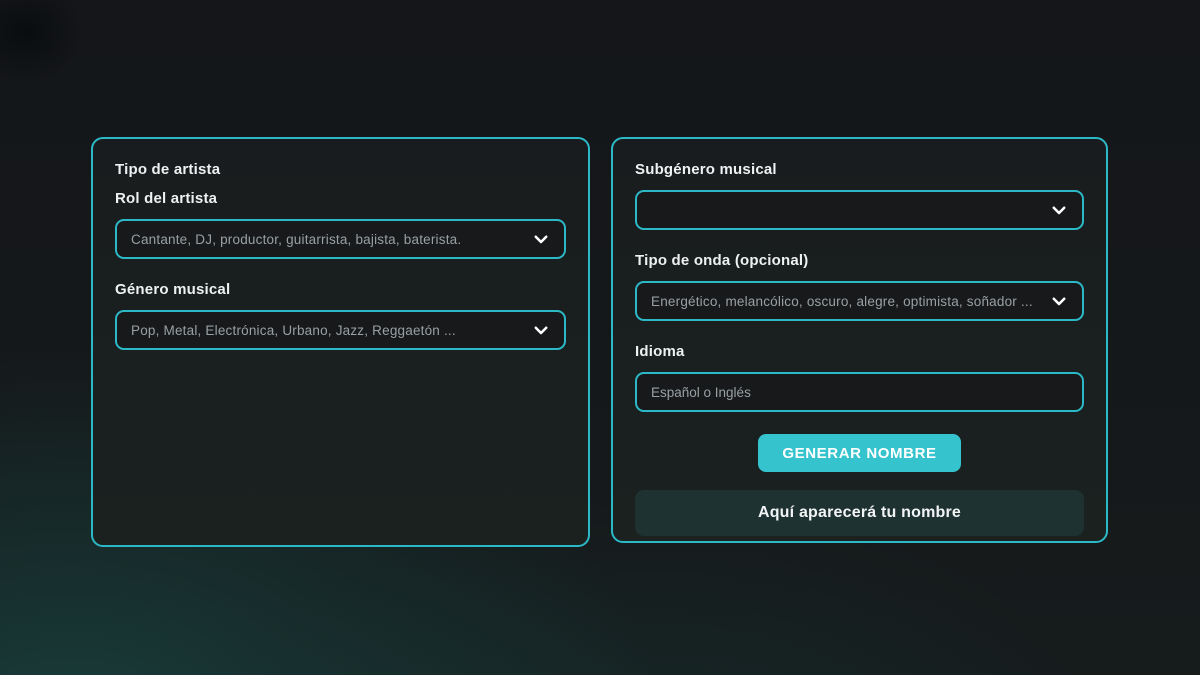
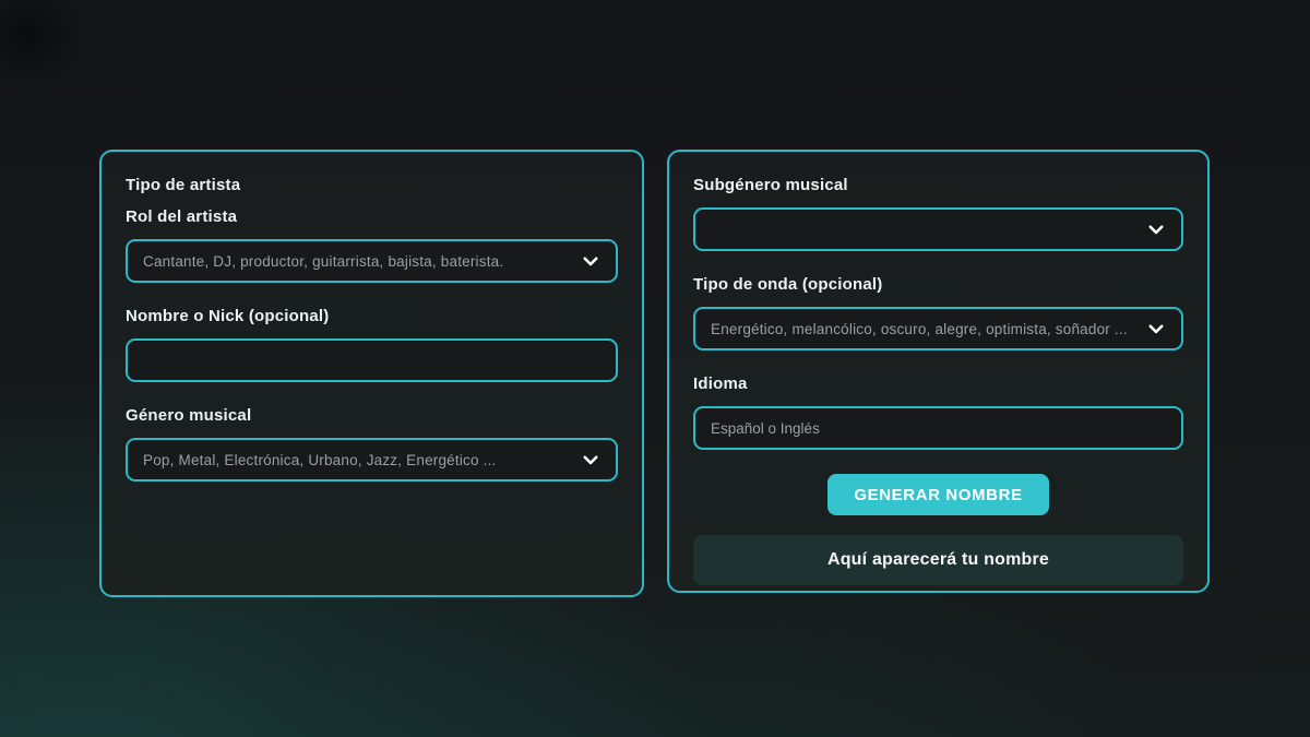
  Tipo de artista
  Rol del artista
  Cantante, DJ, productor, guitarrista, bajista, baterista.
+ Nombre o Nick (opcional)
  Género musical
- Pop, Metal, Electrónica, Urbano, Jazz, Reggaetón ...
+ Pop, Metal, Electrónica, Urbano, Jazz, Energético ...
  Subgénero musical
  Tipo de onda (opcional)
  Energético, melancólico, oscuro, alegre, optimista, soñador ...
  Idioma
  Español o Inglés
  GENERAR NOMBRE
  Aquí aparecerá tu nombre
